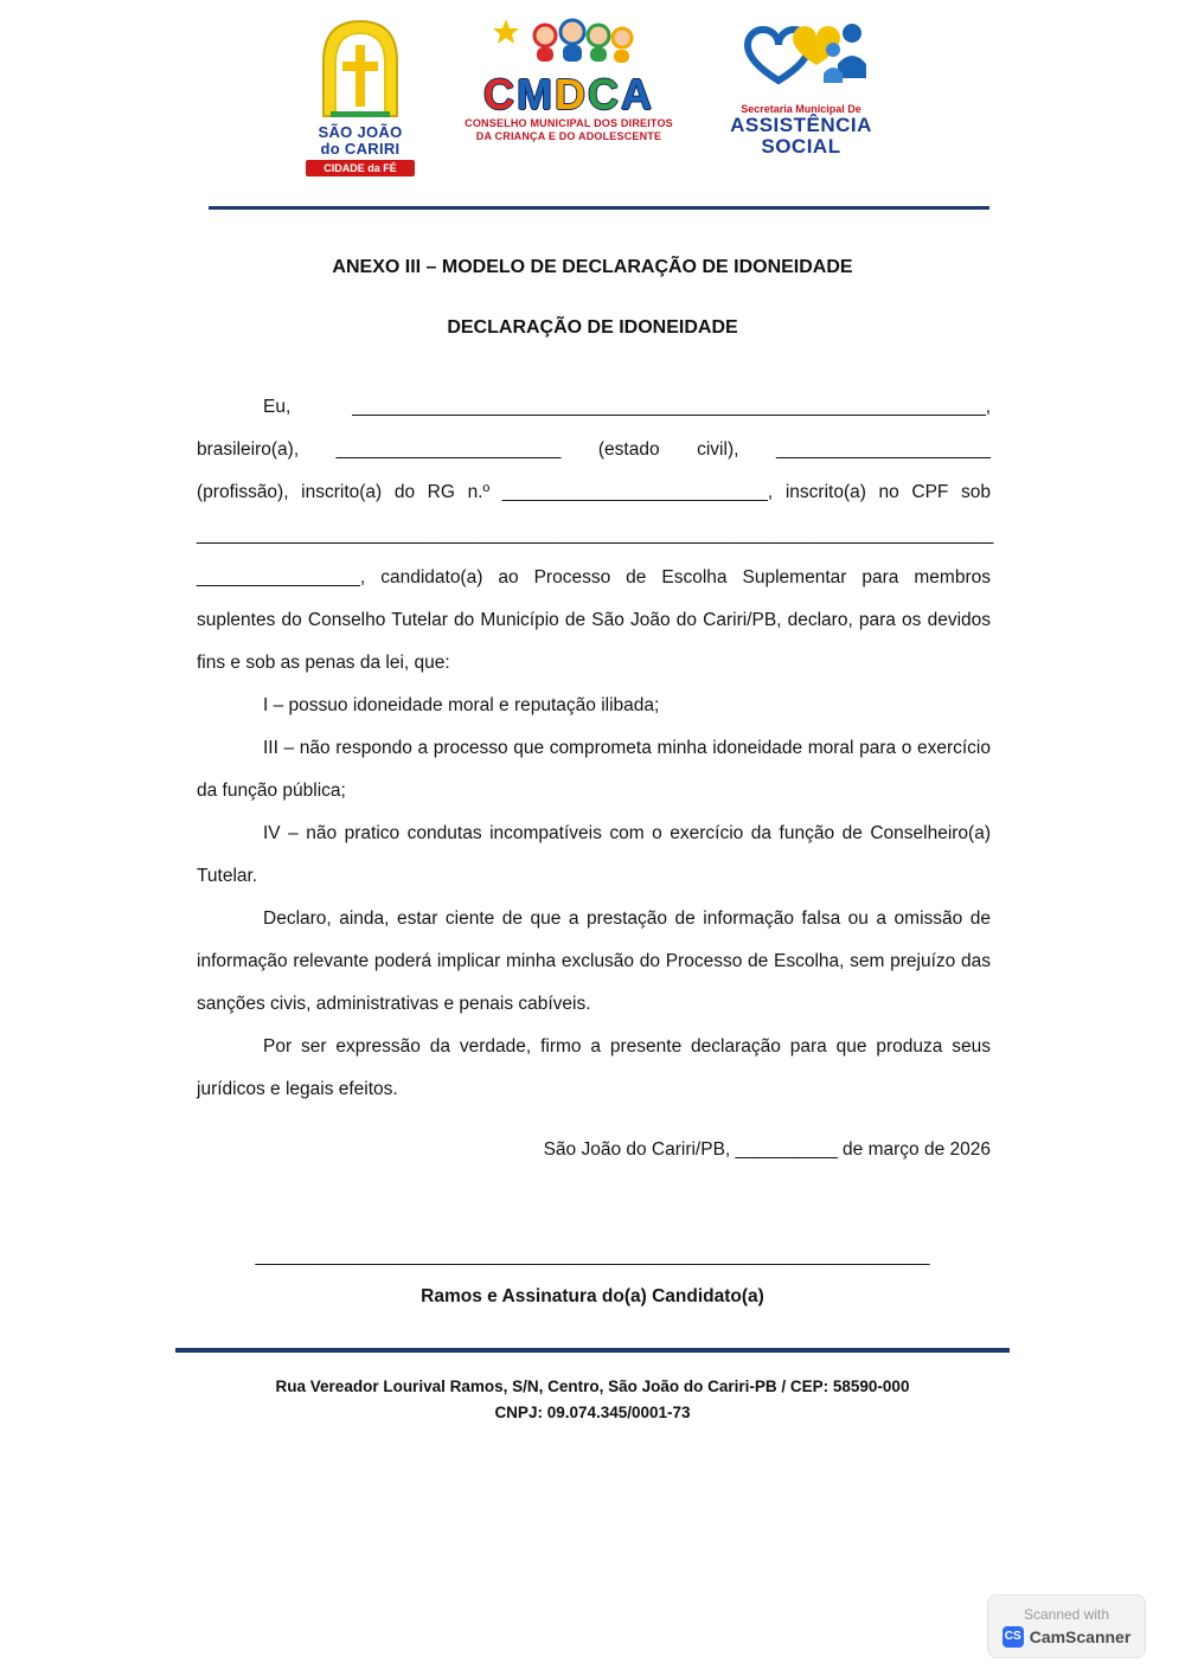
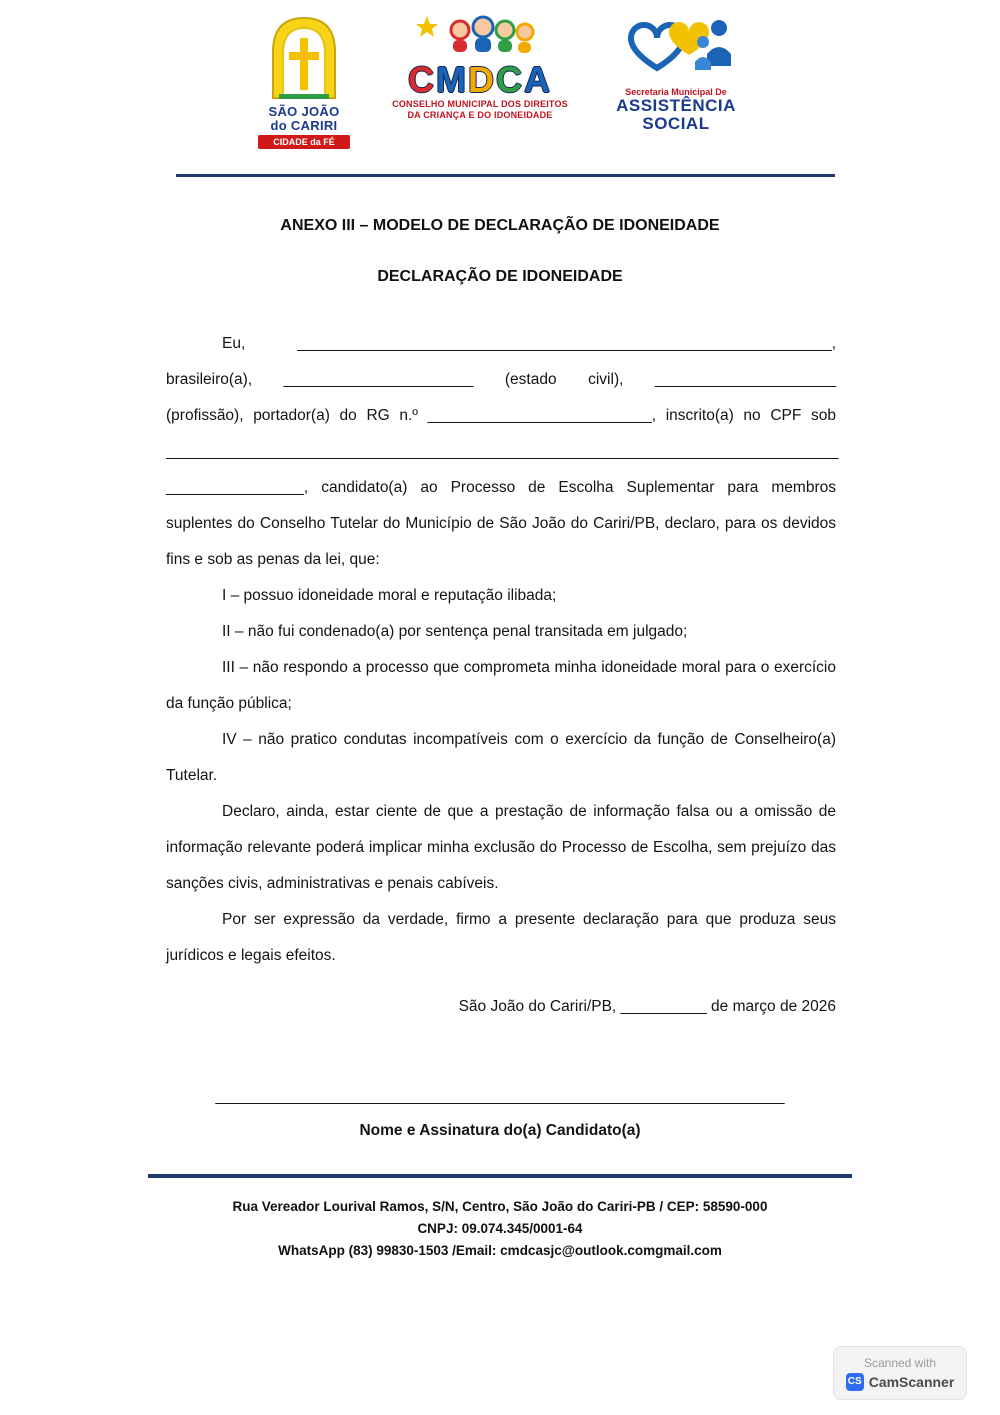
  SÃO JOÃO
  do CARIRI
  CIDADE da FÉ
  CMDCA
  CONSELHO MUNICIPAL DOS DIREITOS
- DA CRIANÇA E DO ADOLESCENTE
+ DA CRIANÇA E DO IDONEIDADE
  Secretaria Municipal De
  ASSISTÊNCIA
  SOCIAL
  ANEXO III – MODELO DE DECLARAÇÃO DE IDONEIDADE
  DECLARAÇÃO DE IDONEIDADE
  Eu, ______________________________________________________________,
  brasileiro(a), ______________________ (estado civil), _____________________
- (profissão), inscrito(a) do RG n.º __________________________, inscrito(a) no CPF sob
+ (profissão), portador(a) do RG n.º __________________________, inscrito(a) no CPF sob
  ______________________________________________________________________________
  ________________, candidato(a) ao Processo de Escolha Suplementar para membros suplentes do Conselho Tutelar do Município de São João do Cariri/PB, declaro, para os devidos fins e sob as penas da lei, que:
  I – possuo idoneidade moral e reputação ilibada;
+ II – não fui condenado(a) por sentença penal transitada em julgado;
  III – não respondo a processo que comprometa minha idoneidade moral para o exercício da função pública;
  IV – não pratico condutas incompatíveis com o exercício da função de Conselheiro(a) Tutelar.
  Declaro, ainda, estar ciente de que a prestação de informação falsa ou a omissão de informação relevante poderá implicar minha exclusão do Processo de Escolha, sem prejuízo das sanções civis, administrativas e penais cabíveis.
  Por ser expressão da verdade, firmo a presente declaração para que produza seus jurídicos e legais efeitos.
  São João do Cariri/PB, __________ de março de 2026
  __________________________________________________________________
- Ramos e Assinatura do(a) Candidato(a)
+ Nome e Assinatura do(a) Candidato(a)
  Rua Vereador Lourival Ramos, S/N, Centro, São João do Cariri-PB / CEP: 58590-000
- CNPJ: 09.074.345/0001-73
+ CNPJ: 09.074.345/0001-64
+ WhatsApp (83) 99830-1503 /Email: cmdcasjc@outlook.comgmail.com
  Scanned with
  CS
  CamScanner
